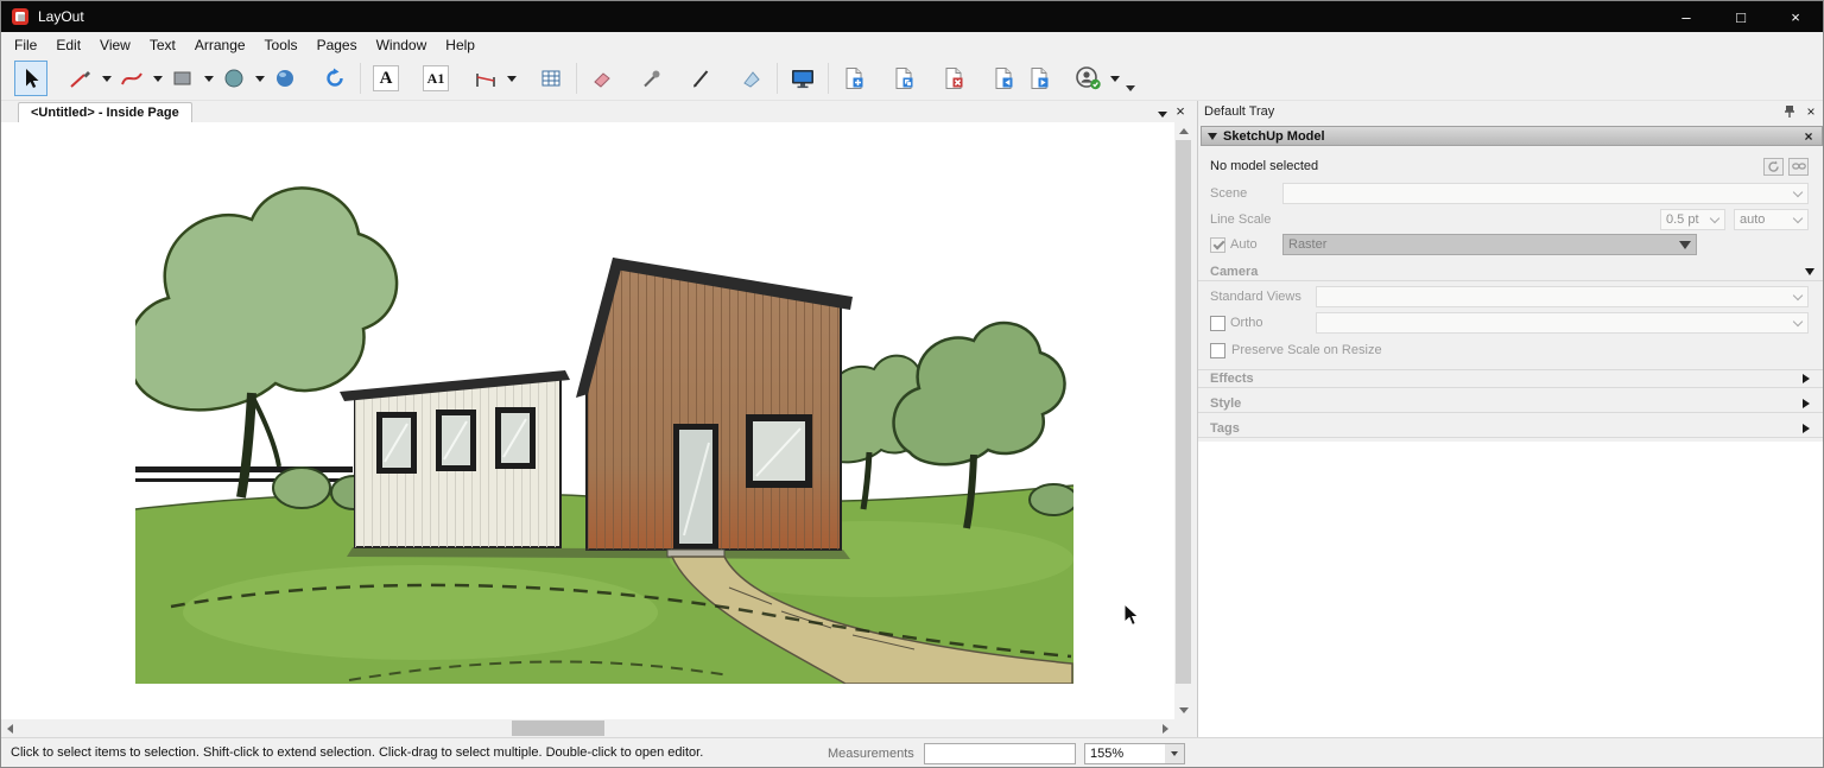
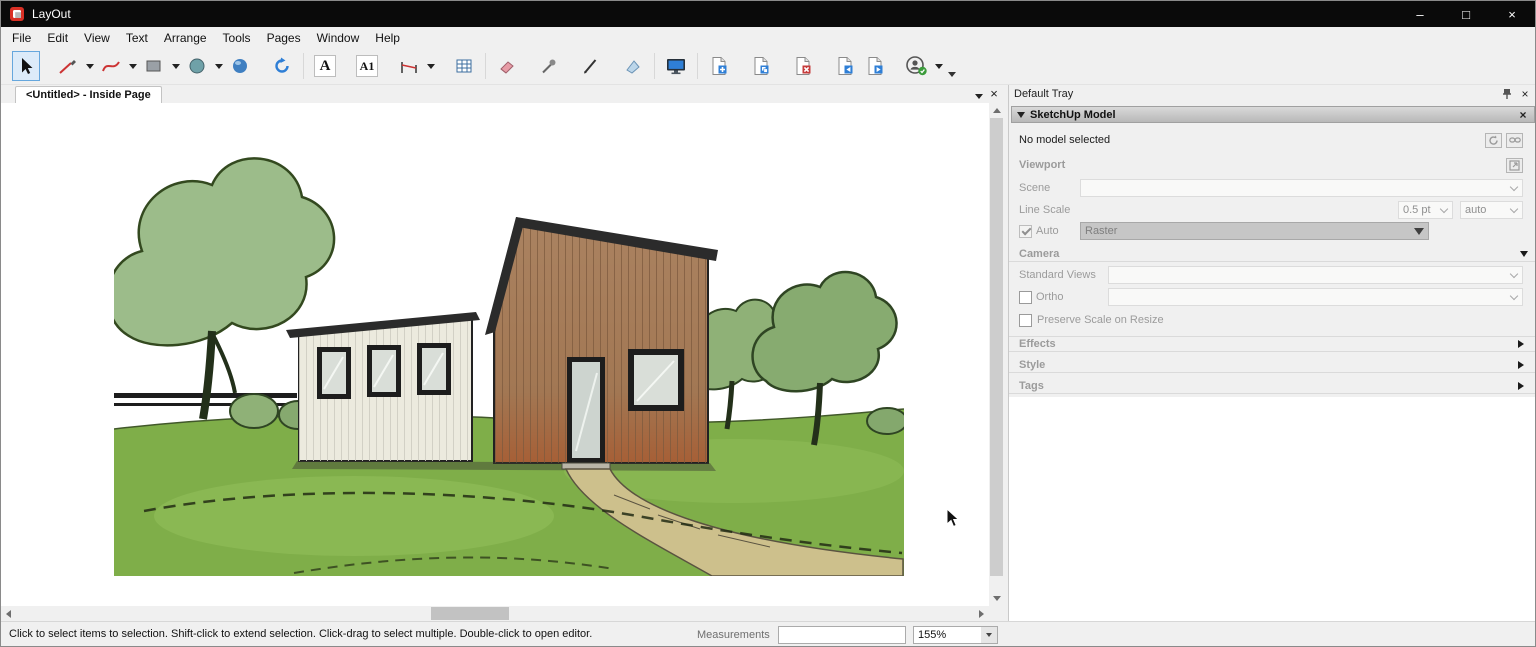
  LayOut
  –
  □
  ×
  File
  Edit
  View
  Text
  Arrange
  Tools
  Pages
  Window
  Help
  A
  A1
  <Untitled> - Inside Page
  ×
  Default Tray
  ×
  SketchUp Model
  ×
  No model selected
+ Viewport
  Scene
  Line Scale
  0.5 pt
  auto
  Auto
  Raster
  Camera
  Standard Views
  Ortho
  Preserve Scale on Resize
  Effects
  Style
  Tags
  Click to select items to selection. Shift-click to extend selection. Click-drag to select multiple. Double-click to open editor.
  Measurements
  155%
